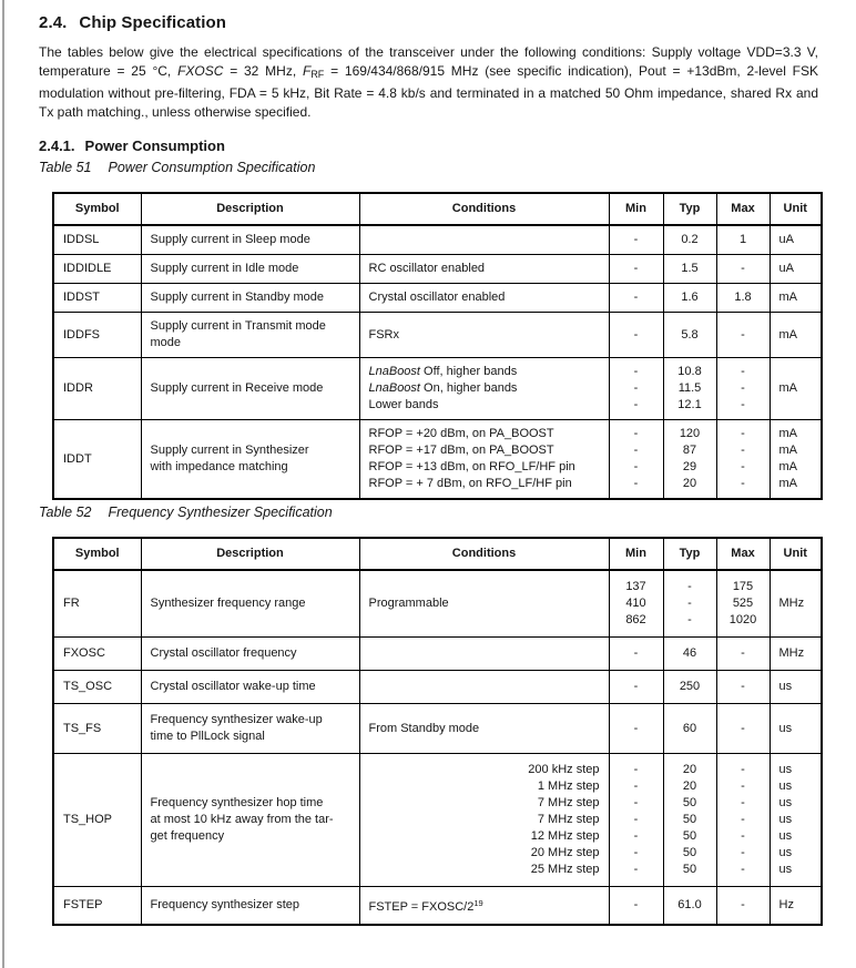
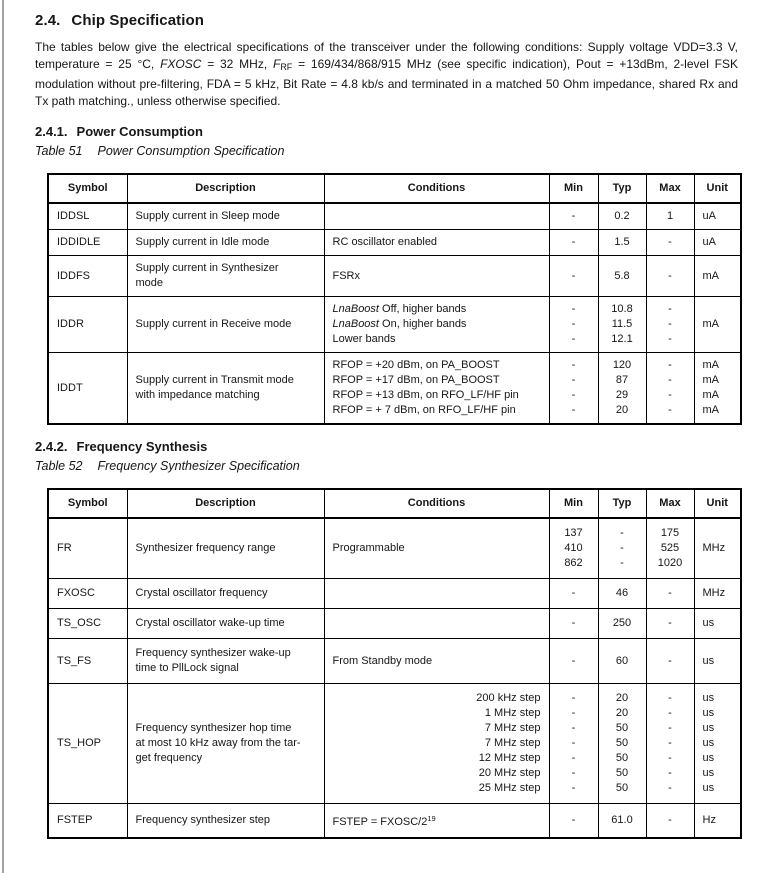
  2.4. Chip Specification
  The tables below give the electrical specifications of the transceiver under the following conditions: Supply voltage VDD=3.3 V, temperature = 25 °C, FXOSC = 32 MHz, FRF = 169/434/868/915 MHz (see specific indication), Pout = +13dBm, 2-level FSK modulation without pre-filtering, FDA = 5 kHz, Bit Rate = 4.8 kb/s and terminated in a matched 50 Ohm impedance, shared Rx and Tx path matching., unless otherwise specified.
  2.4.1. Power Consumption
  Table 51 Power Consumption Specification
  Symbol	Description	Conditions	Min	Typ	Max	Unit
  IDDSL	Supply current in Sleep mode		-	0.2	1	uA
  IDDIDLE	Supply current in Idle mode	RC oscillator enabled	-	1.5	-	uA
- IDDST	Supply current in Standby mode	Crystal oscillator enabled	-	1.6	1.8	mA
- IDDFS	Supply current in Transmit modemode	FSRx	-	5.8	-	mA
+ IDDFS	Supply current in Synthesizermode	FSRx	-	5.8	-	mA
  IDDR	Supply current in Receive mode	LnaBoost Off, higher bandsLnaBoost On, higher bandsLower bands	---	10.811.512.1	---	mA
- IDDT	Supply current in Synthesizerwith impedance matching	RFOP = +20 dBm, on PA_BOOSTRFOP = +17 dBm, on PA_BOOSTRFOP = +13 dBm, on RFO_LF/HF pinRFOP = + 7 dBm, on RFO_LF/HF pin	----	120872920	----	mAmAmAmA
+ IDDT	Supply current in Transmit modewith impedance matching	RFOP = +20 dBm, on PA_BOOSTRFOP = +17 dBm, on PA_BOOSTRFOP = +13 dBm, on RFO_LF/HF pinRFOP = + 7 dBm, on RFO_LF/HF pin	----	120872920	----	mAmAmAmA
+ 2.4.2. Frequency Synthesis
  Table 52 Frequency Synthesizer Specification
  Symbol	Description	Conditions	Min	Typ	Max	Unit
  FR	Synthesizer frequency range	Programmable	137410862	---	1755251020	MHz
  FXOSC	Crystal oscillator frequency		-	46	-	MHz
  TS_OSC	Crystal oscillator wake-up time		-	250	-	us
  TS_FS	Frequency synthesizer wake-uptime to PllLock signal	From Standby mode	-	60	-	us
  TS_HOP	Frequency synthesizer hop timeat most 10 kHz away from the tar-get frequency	200 kHz step1 MHz step7 MHz step7 MHz step12 MHz step20 MHz step25 MHz step	-------	20205050505050	-------	ususususususus
  FSTEP	Frequency synthesizer step	FSTEP = FXOSC/219	-	61.0	-	Hz
